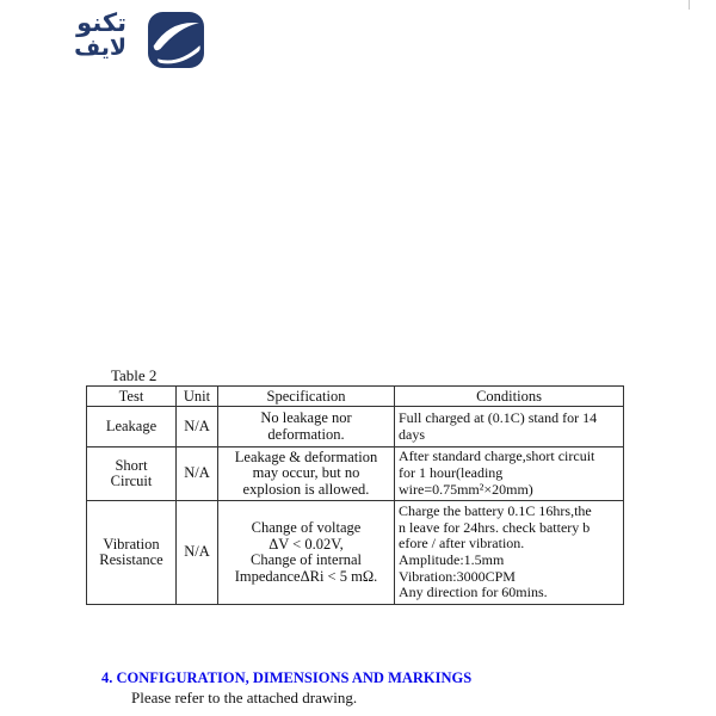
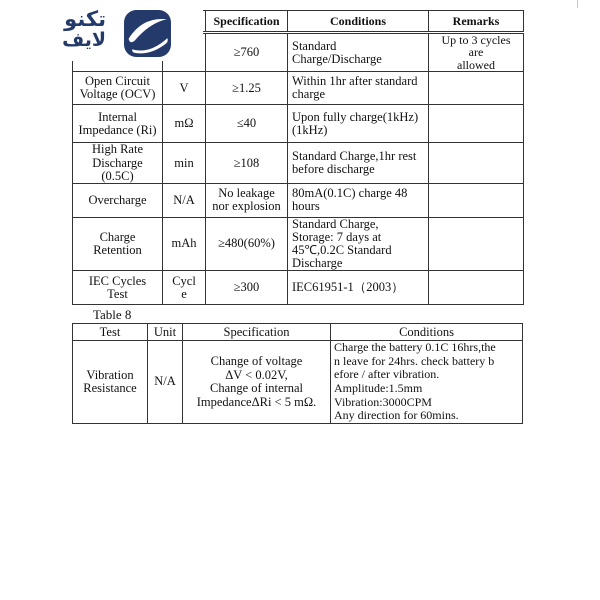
+ 		Specification	Conditions	Remarks
+ 		≥760	Standard Charge/Discharge	Up to 3 cycles are allowed
+ Open Circuit Voltage (OCV)	V	≥1.25	Within 1hr after standard charge
+ Internal Impedance (Ri)	mΩ	≤40	Upon fully charge(1kHz) (1kHz)
+ High Rate Discharge (0.5C)	min	≥108	Standard Charge,1hr rest before discharge
+ Overcharge	N/A	No leakage nor explosion	80mA(0.1C) charge 48 hours
+ Charge Retention	mAh	≥480(60%)	Standard Charge, Storage: 7 days at 45℃,0.2C Standard Discharge
+ IEC Cycles Test	Cycl e	≥300	IEC61951-1（2003）
  تكنو
  لايف
- Table 2
+ Table 8
  Test	Unit	Specification	Conditions
- Leakage	N/A	No leakage nor deformation.	Full charged at (0.1C) stand for 14 days
- Short Circuit	N/A	Leakage & deformation may occur, but no explosion is allowed.	After standard charge,short circuit for 1 hour(leading wire=0.75mm²×20mm)
  Vibration Resistance	N/A	Change of voltage ΔV < 0.02V, Change of internal ImpedanceΔRi < 5 mΩ.	Charge the battery 0.1C 16hrs,the n leave for 24hrs. check battery b efore / after vibration. Amplitude:1.5mm Vibration:3000CPM Any direction for 60mins.
- 4. CONFIGURATION, DIMENSIONS AND MARKINGS
- Please refer to the attached drawing.
